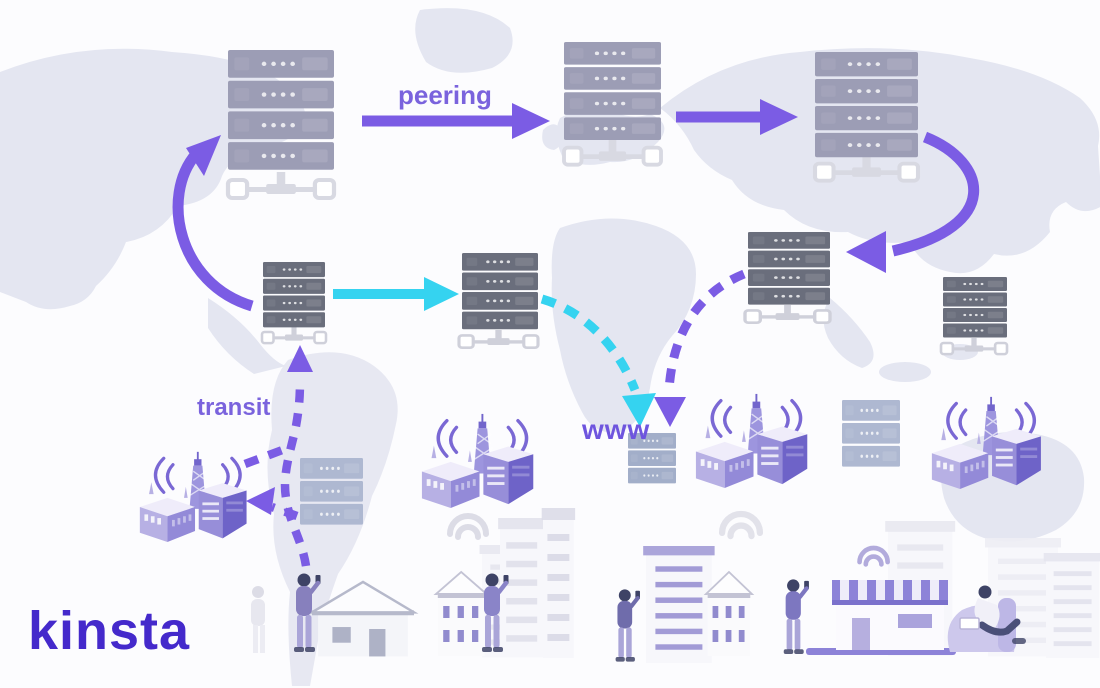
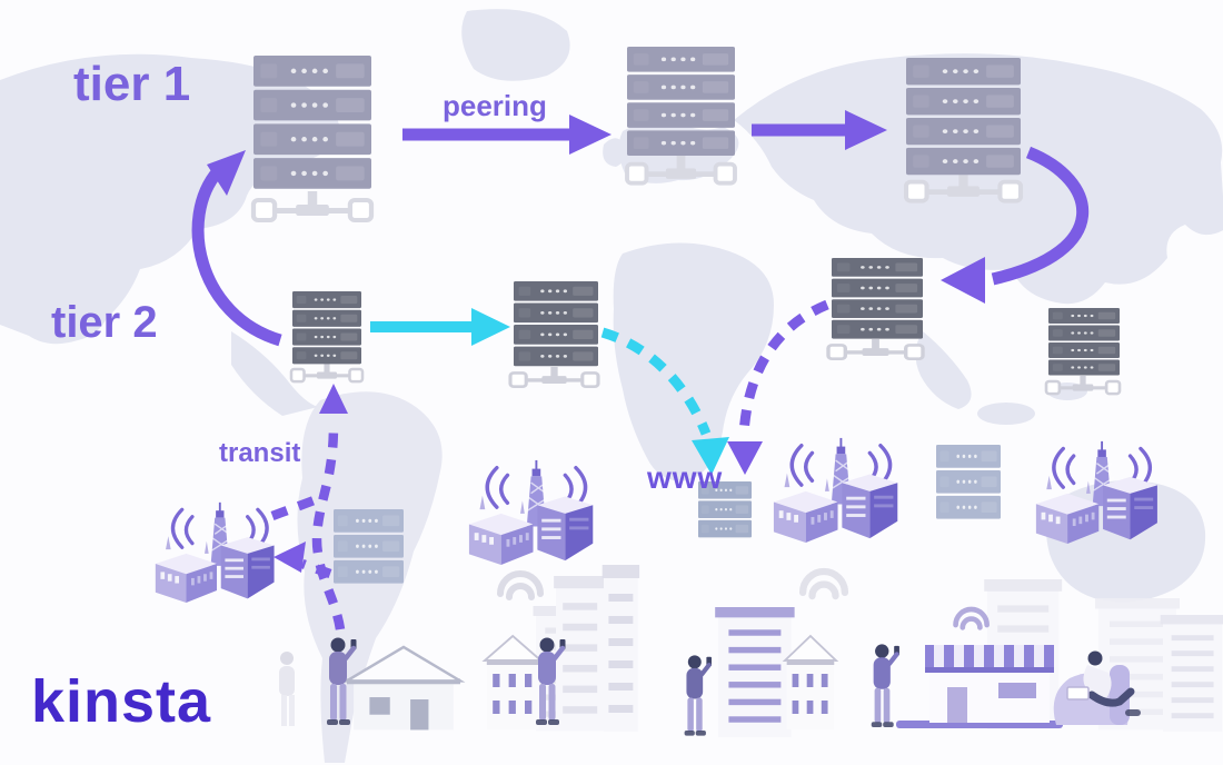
+ tier 1
+ tier 2
  peering
  transit
  www
  kinsta
